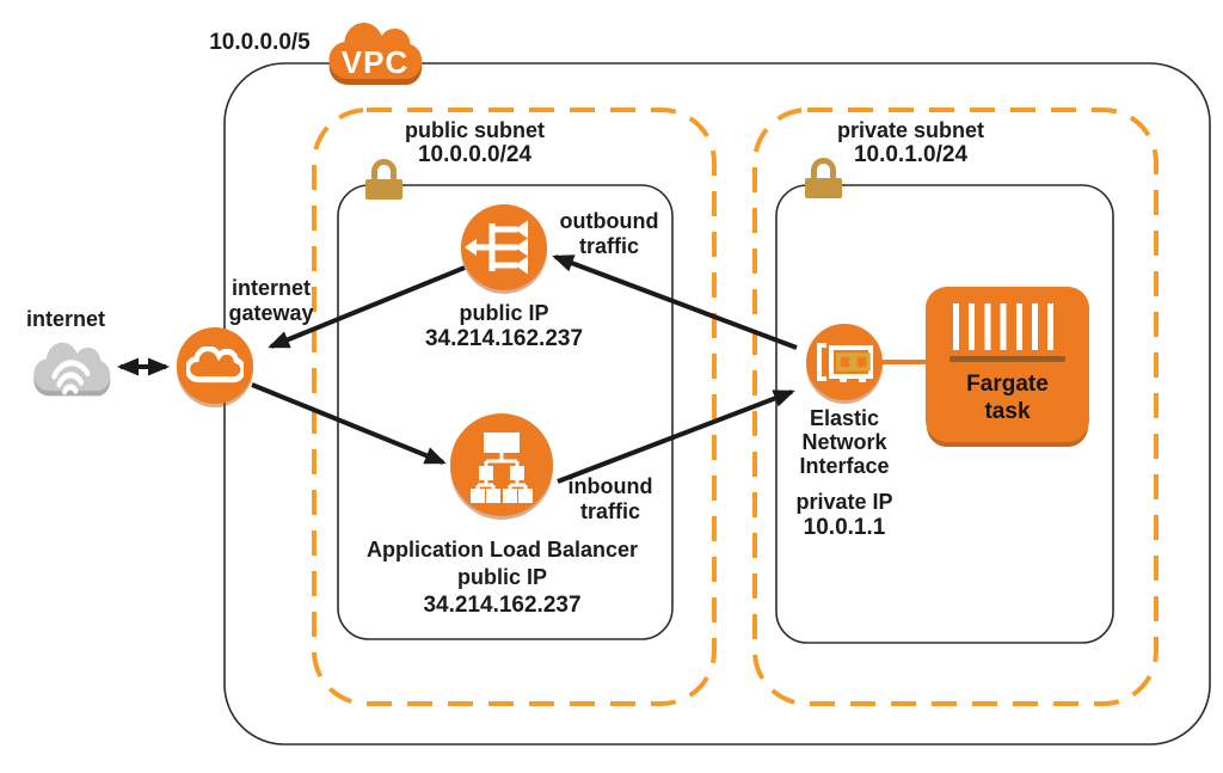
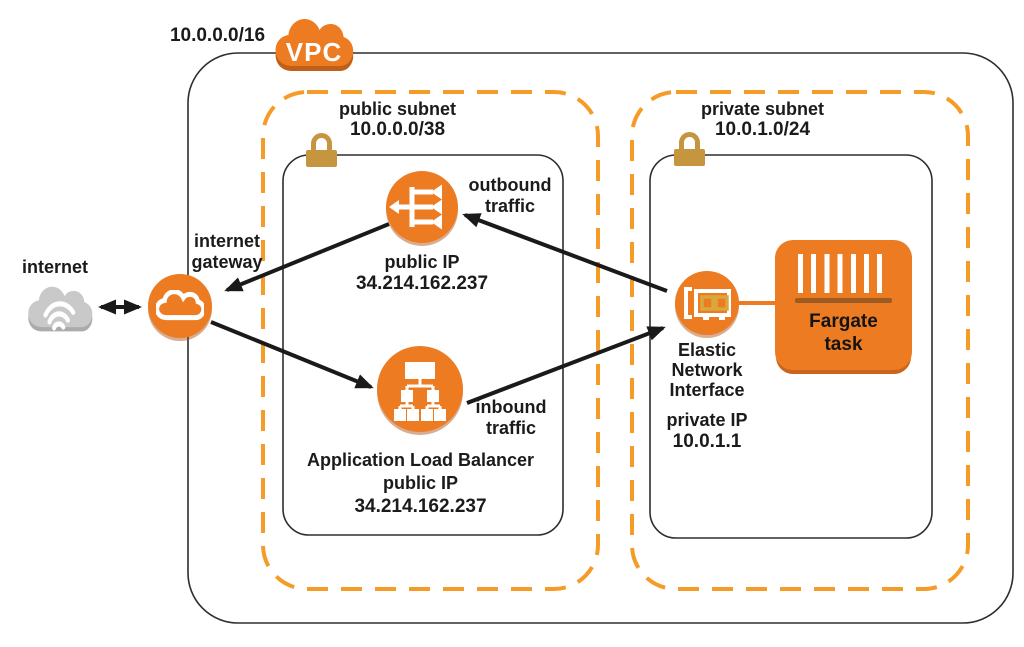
- 10.0.0.0/5
+ 10.0.0.0/16
  VPC
  internet
  internet
  gateway
  public subnet
- 10.0.0.0/24
+ 10.0.0.0/38
  private subnet
  10.0.1.0/24
  public IP
  34.214.162.237
  outbound
  traffic
  Application Load Balancer
  public IP
  34.214.162.237
  inbound
  traffic
  Elastic
  Network
  Interface
  private IP
  10.0.1.1
  Fargate
  task
